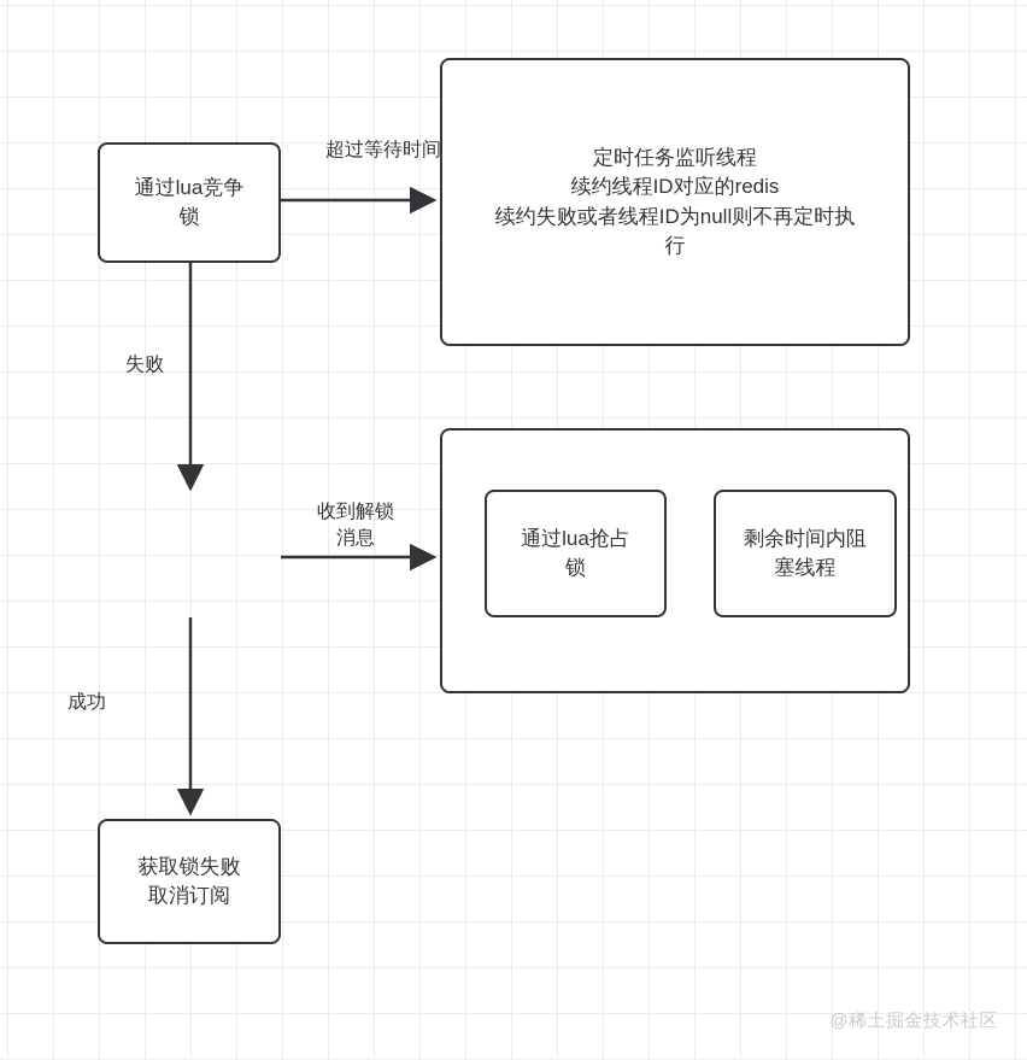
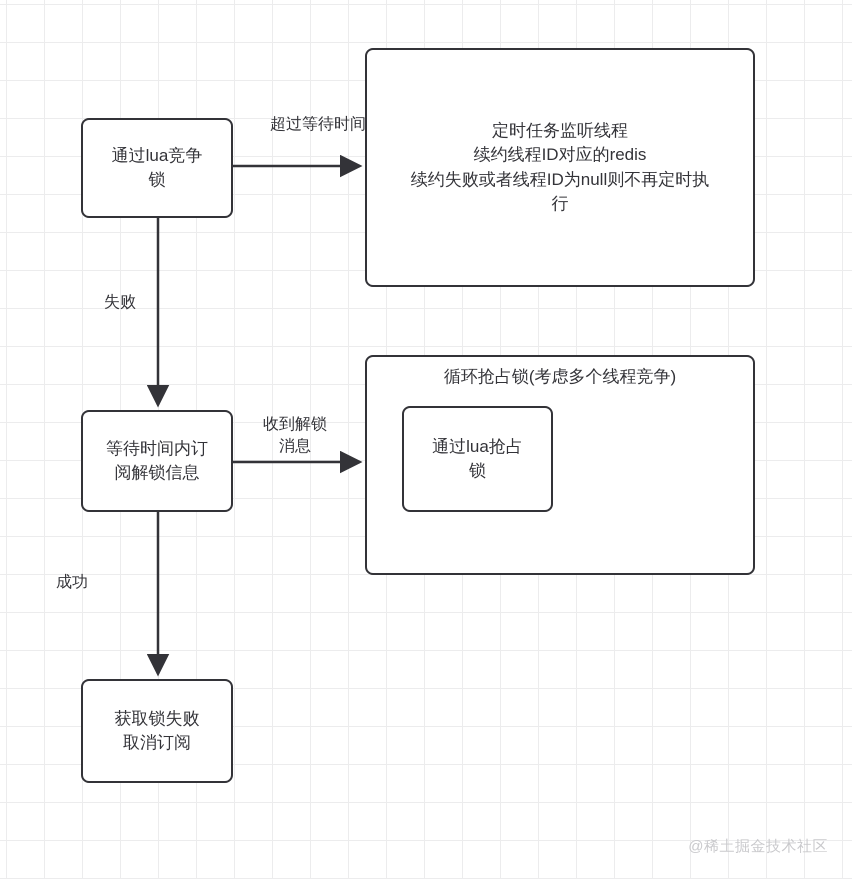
  通过lua竞争
  锁
  定时任务监听线程
  续约线程ID对应的redis
  续约失败或者线程ID为null则不再定时执
  行
+ 等待时间内订
+ 阅解锁信息
+ 循环抢占锁(考虑多个线程竞争)
  通过lua抢占
  锁
- 剩余时间内阻
- 塞线程
  获取锁失败
  取消订阅
  超过等待时间
  失败
  收到解锁
  消息
  成功
  @稀土掘金技术社区
